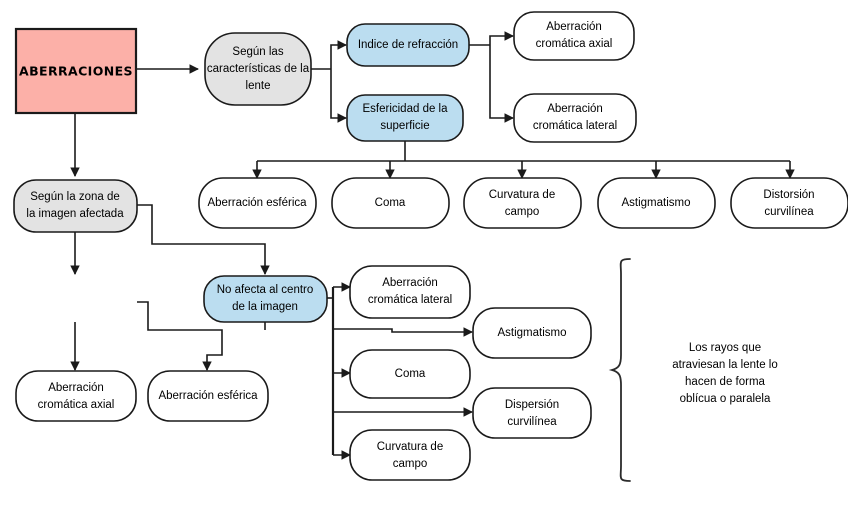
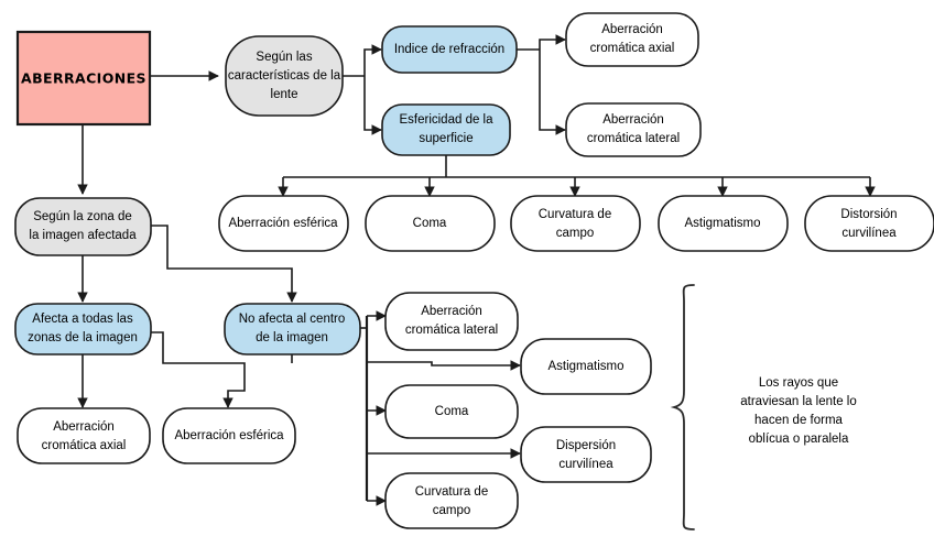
  ABERRACIONES
  Según las
  características de la
  lente
  Indice de refracción
  Esfericidad de la
  superficie
  Aberración
  cromática axial
  Aberración
  cromática lateral
  Aberración esférica
  Coma
  Curvatura de
  campo
  Astigmatismo
  Distorsión
  curvilínea
  Según la zona de
  la imagen afectada
+ Afecta a todas las
+ zonas de la imagen
  No afecta al centro
  de la imagen
  Aberración
  cromática axial
  Aberración esférica
  Aberración
  cromática lateral
  Coma
  Curvatura de
  campo
  Astigmatismo
  Dispersión
  curvilínea
  Los rayos que
  atraviesan la lente lo
  hacen de forma
  oblícua o paralela
